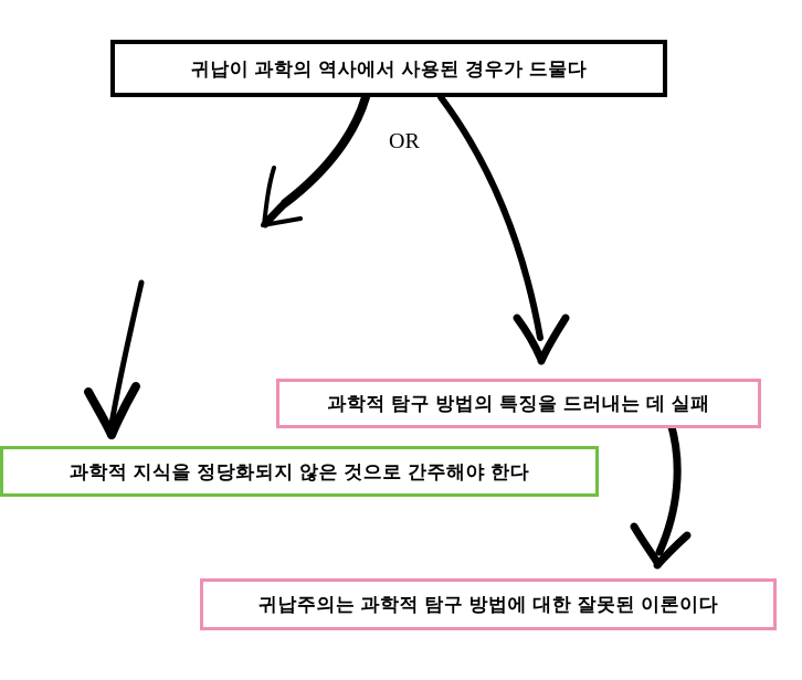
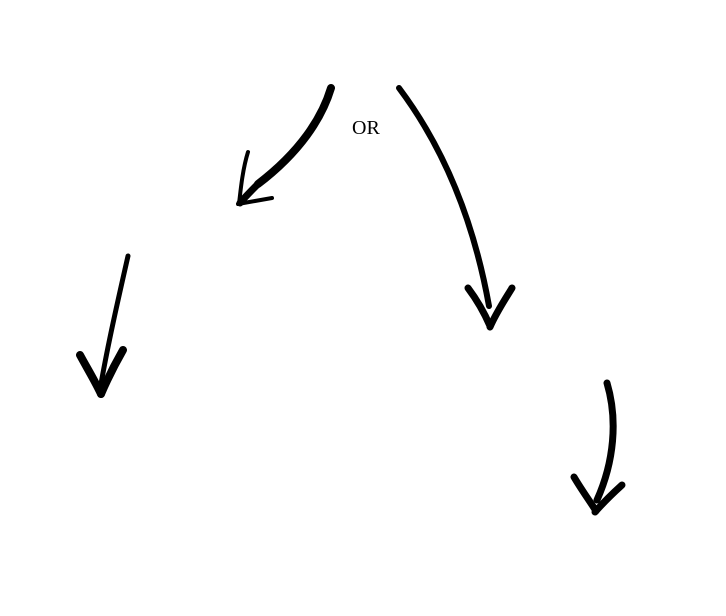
  OR
- 귀납이 과학의 역사에서 사용된 경우가 드물다
- 과학적 탐구 방법의 특징을 드러내는 데 실패
- 과학적 지식을 정당화되지 않은 것으로 간주해야 한다
- 귀납주의는 과학적 탐구 방법에 대한 잘못된 이론이다
